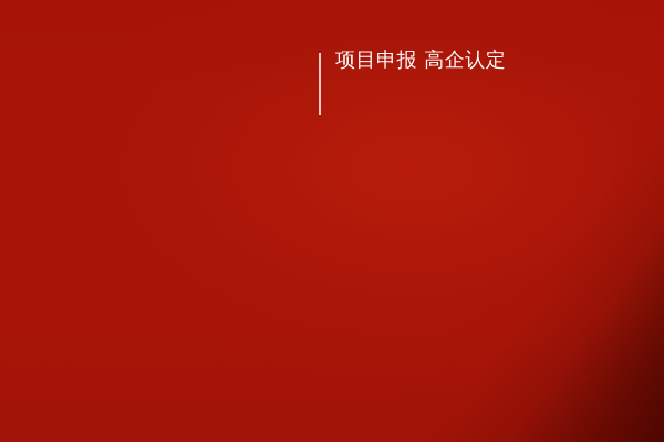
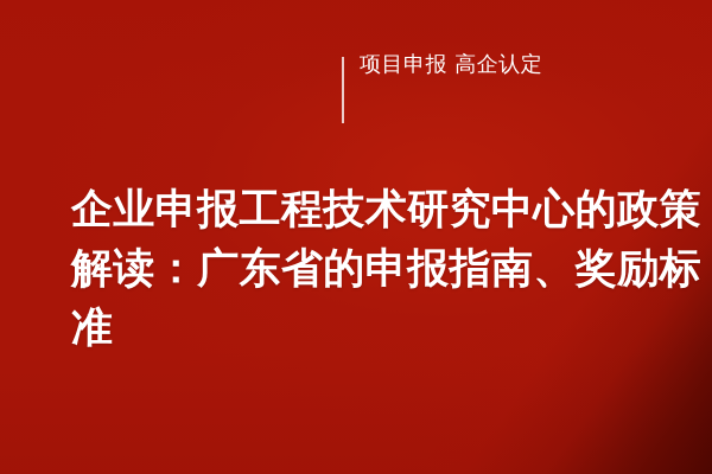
  项目申报 高企认定
+ 企业申报工程技术研究中心的政策
+ 解读：广东省的申报指南、奖励标
+ 准
